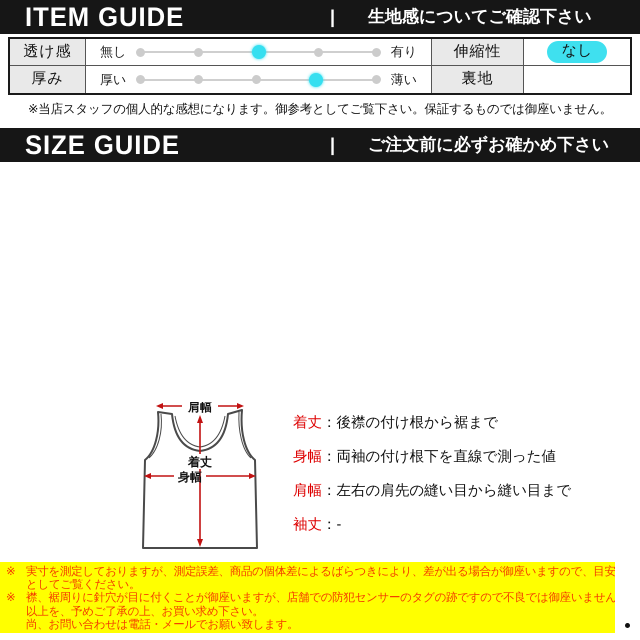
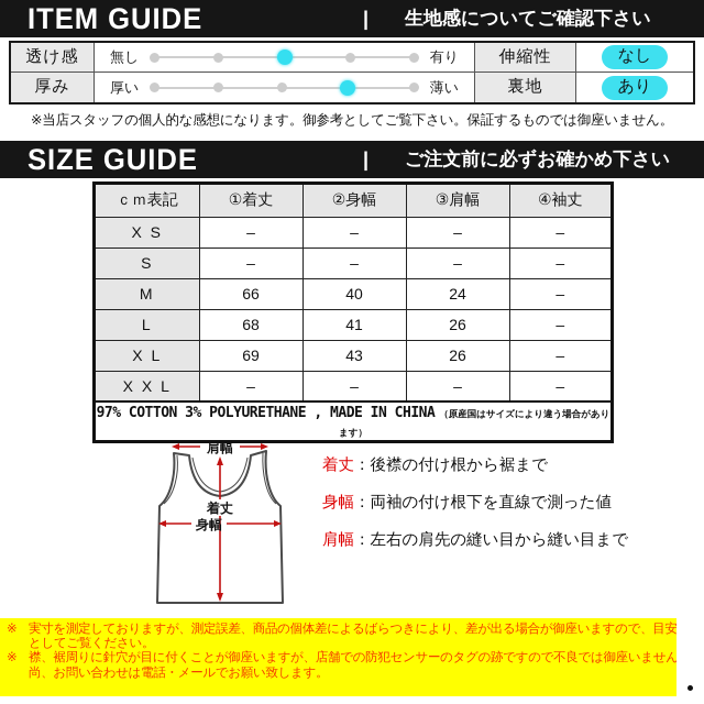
  ITEM GUIDE
  |
  生地感についてご確認下さい
  透け感
  無し
  有り
  伸縮性
  なし
  厚み
  厚い
  薄い
  裏地
+ あり
  ※当店スタッフの個人的な感想になります。御参考としてご覧下さい。保証するものでは御座いません。
  SIZE GUIDE
  |
  ご注文前に必ずお確かめ下さい
+ ｃｍ表記	①着丈	②身幅	③肩幅	④袖丈
+ X S	–	–	–	–
+ S	–	–	–	–
+ M	66	40	24	–
+ L	68	41	26	–
+ X L	69	43	26	–
+ X X L	–	–	–	–
+ 97% COTTON 3% POLYURETHANE , MADE IN CHINA （原産国はサイズにより違う場合があります）
  肩幅
  着丈
  身幅
  着丈：後襟の付け根から裾まで
  身幅：両袖の付け根下を直線で測った値
  肩幅：左右の肩先の縫い目から縫い目まで
- 袖丈：-
  ※ 実寸を測定しておりますが、測定誤差、商品の個体差によるばらつきにより、差が出る場合が御座いますので、目安
  としてご覧ください。
  ※ 襟、裾周りに針穴が目に付くことが御座いますが、店舗での防犯センサーのタグの跡ですので不良では御座いません
- 以上を、予めご了承の上、お買い求め下さい。
  尚、お問い合わせは電話・メールでお願い致します。
